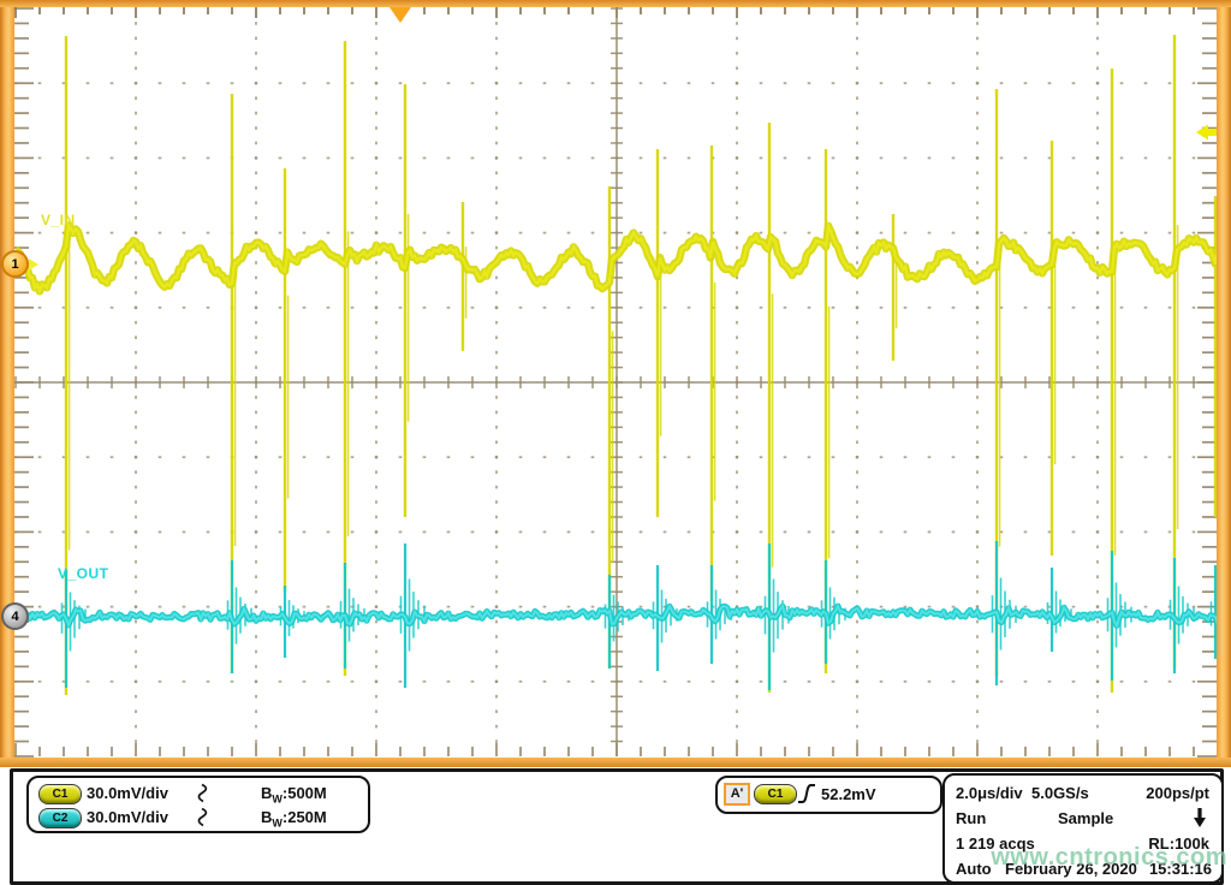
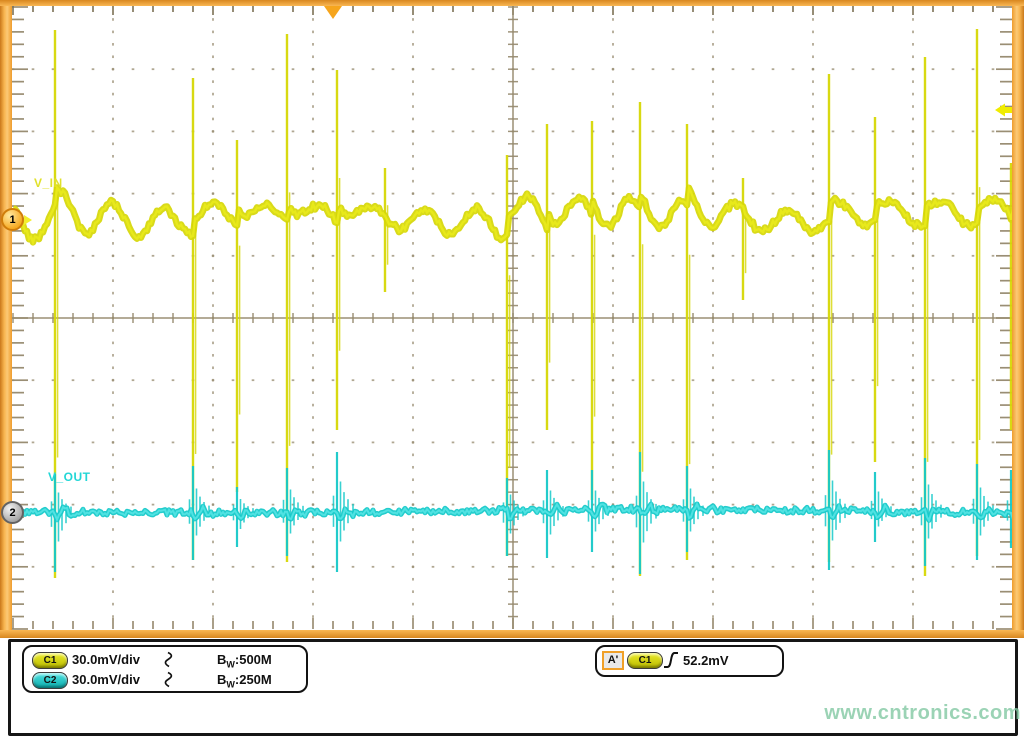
  V_IN
  V_OUT
  1
- 4
+ 2
  C1
  30.0mV/div
  BW:500M
  C2
  30.0mV/div
  BW:250M
  A'
  C1
  52.2mV
- 2.0μs/div
- 5.0GS/s
- 200ps/pt
- Run
- Sample
- 1 219 acqs
- RL:100k
- Auto
- February 26, 2020
- 15:31:16
  www.cntronics.com
